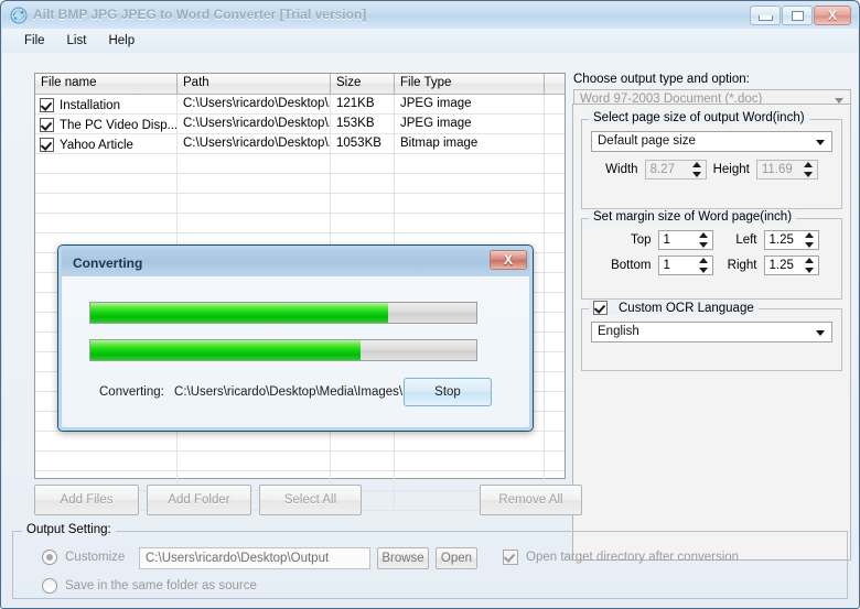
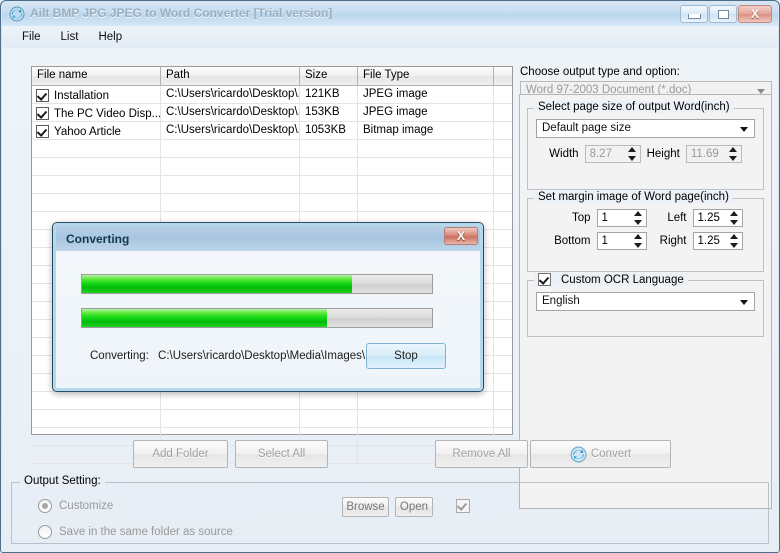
  Ailt BMP JPG JPEG to Word Converter [Trial version]
  X
  File
  List
  Help
  File name
  Path
  Size
  File Type
  Installation
  C:\Users\ricardo\Desktop\.
  121KB
  JPEG image
  The PC Video Disp...
  C:\Users\ricardo\Desktop\.
  153KB
  JPEG image
  Yahoo Article
  C:\Users\ricardo\Desktop\.
  1053KB
  Bitmap image
  Choose output type and option:
  Word 97-2003 Document (*.doc)
  Select page size of output Word(inch)
  Default page size
  Width
  8.27
  Height
  11.69
- Set margin size of Word page(inch)
+ Set margin image of Word page(inch)
  Top
  1
  Left
  1.25
  Bottom
  1
  Right
  1.25
  Custom OCR Language
  English
- Add Files
  Add Folder
  Select All
  Remove All
+ Convert
  Output Setting:
  Customize
- C:\Users\ricardo\Desktop\Output
  Browse
  Open
- Open target directory after conversion
  Save in the same folder as source
  Converting
  X
  Converting: C:\Users\ricardo\Desktop\Media\Images\
  Stop
